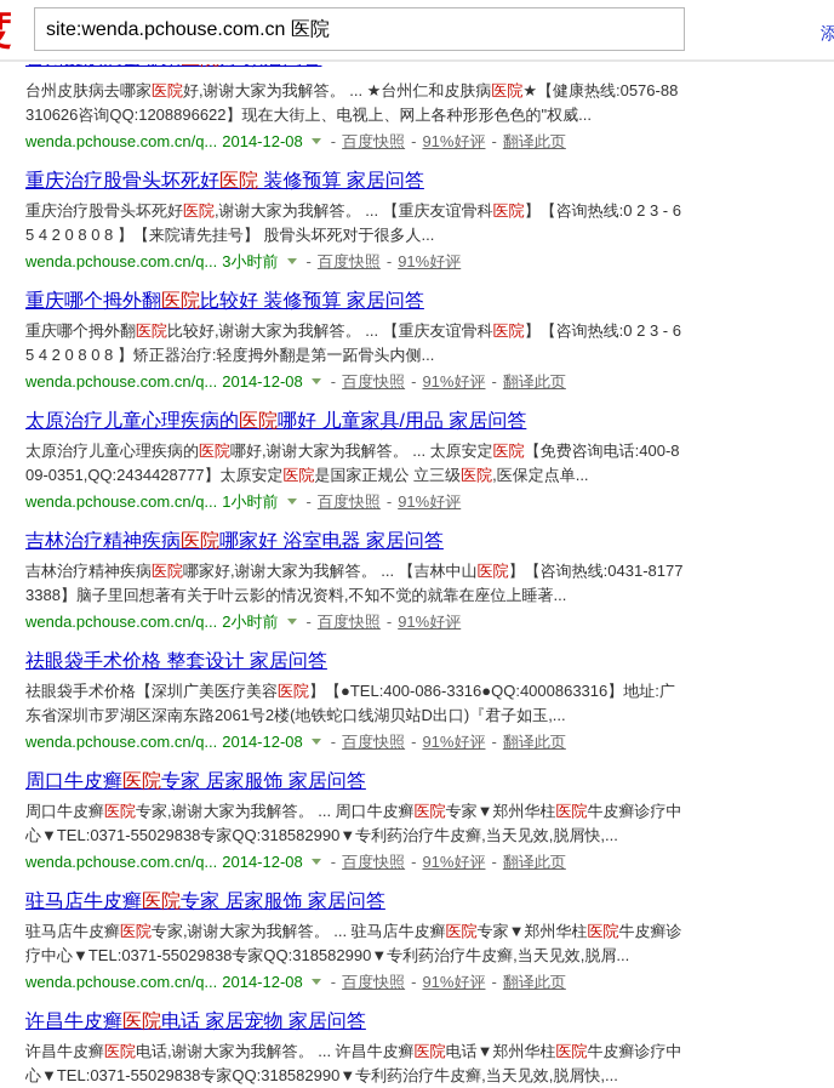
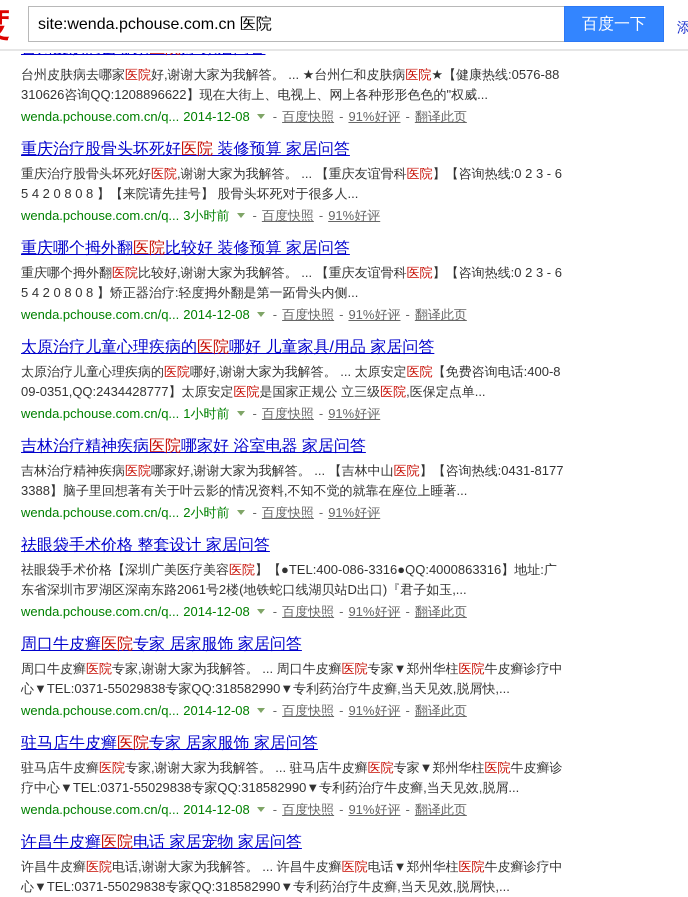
  site:wenda.pchouse.com.cn 医院
+ 百度一下
  添
  台州皮肤病去哪家医院好,谢谢大家为我解答。 ... ★台州仁和皮肤病医院★【健康热线:0576-88310626咨询QQ:1208896622】现在大街上、电视上、网上各种形形色色的"权威...
  wenda.pchouse.com.cn/q... 2014-12-08 - 百度快照 - 91%好评 - 翻译此页
  重庆治疗股骨头坏死好医院 装修预算 家居问答
  重庆治疗股骨头坏死好医院,谢谢大家为我解答。 ... 【重庆友谊骨科医院】【咨询热线:0 2 3 - 6 5 4 2 0 8 0 8 】【来院请先挂号】 股骨头坏死对于很多人...
  wenda.pchouse.com.cn/q... 3小时前 - 百度快照 - 91%好评
  重庆哪个拇外翻医院比较好 装修预算 家居问答
  重庆哪个拇外翻医院比较好,谢谢大家为我解答。 ... 【重庆友谊骨科医院】【咨询热线:0 2 3 - 6 5 4 2 0 8 0 8 】矫正器治疗:轻度拇外翻是第一跖骨头内侧...
  wenda.pchouse.com.cn/q... 2014-12-08 - 百度快照 - 91%好评 - 翻译此页
  太原治疗儿童心理疾病的医院哪好 儿童家具/用品 家居问答
  太原治疗儿童心理疾病的医院哪好,谢谢大家为我解答。 ... 太原安定医院【免费咨询电话:400-809-0351,QQ:2434428777】太原安定医院是国家正规公 立三级医院,医保定点单...
  wenda.pchouse.com.cn/q... 1小时前 - 百度快照 - 91%好评
  吉林治疗精神疾病医院哪家好 浴室电器 家居问答
  吉林治疗精神疾病医院哪家好,谢谢大家为我解答。 ... 【吉林中山医院】【咨询热线:0431-81773388】脑子里回想著有关于叶云影的情况资料,不知不觉的就靠在座位上睡著...
  wenda.pchouse.com.cn/q... 2小时前 - 百度快照 - 91%好评
  祛眼袋手术价格 整套设计 家居问答
  祛眼袋手术价格【深圳广美医疗美容医院】【●TEL:400-086-3316●QQ:4000863316】地址:广东省深圳市罗湖区深南东路2061号2楼(地铁蛇口线湖贝站D出口)『君子如玉,...
  wenda.pchouse.com.cn/q... 2014-12-08 - 百度快照 - 91%好评 - 翻译此页
  周口牛皮癣医院专家 居家服饰 家居问答
  周口牛皮癣医院专家,谢谢大家为我解答。 ... 周口牛皮癣医院专家▼郑州华柱医院牛皮癣诊疗中心▼TEL:0371-55029838专家QQ:318582990▼专利药治疗牛皮癣,当天见效,脱屑快,...
  wenda.pchouse.com.cn/q... 2014-12-08 - 百度快照 - 91%好评 - 翻译此页
  驻马店牛皮癣医院专家 居家服饰 家居问答
  驻马店牛皮癣医院专家,谢谢大家为我解答。 ... 驻马店牛皮癣医院专家▼郑州华柱医院牛皮癣诊疗中心▼TEL:0371-55029838专家QQ:318582990▼专利药治疗牛皮癣,当天见效,脱屑...
  wenda.pchouse.com.cn/q... 2014-12-08 - 百度快照 - 91%好评 - 翻译此页
  许昌牛皮癣医院电话 家居宠物 家居问答
  许昌牛皮癣医院电话,谢谢大家为我解答。 ... 许昌牛皮癣医院电话▼郑州华柱医院牛皮癣诊疗中心▼TEL:0371-55029838专家QQ:318582990▼专利药治疗牛皮癣,当天见效,脱屑快,...
